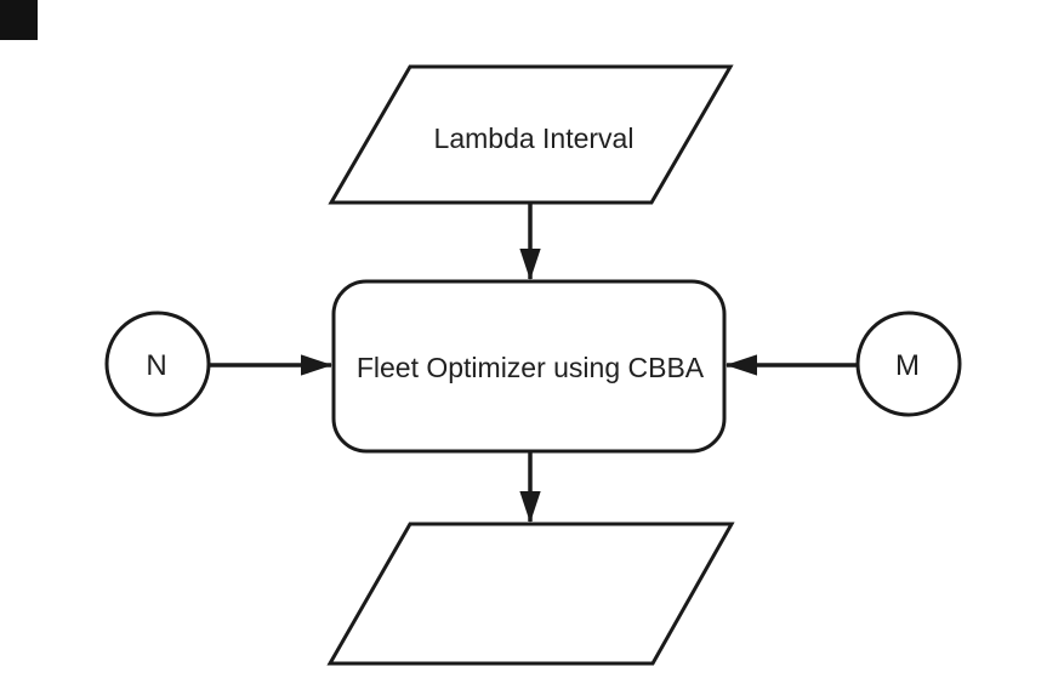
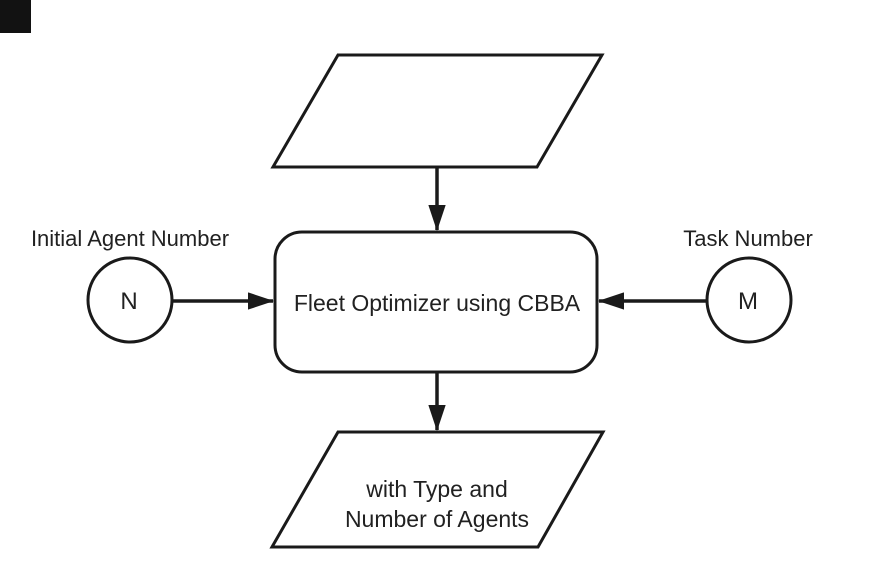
- Lambda Interval
  Fleet Optimizer using CBBA
  N
+ Initial Agent Number
  M
+ Task Number
+ with Type and
+ Number of Agents
